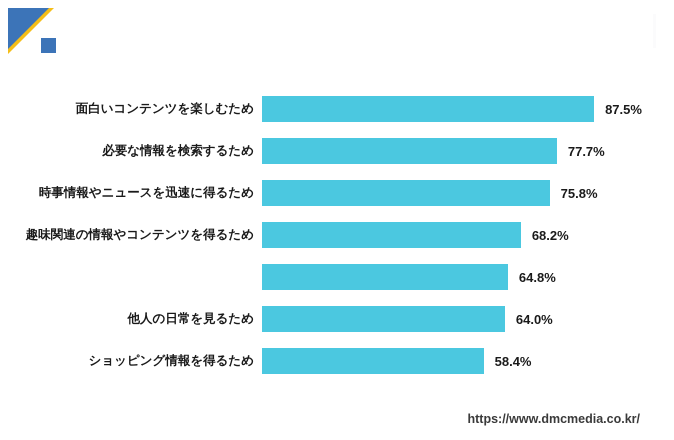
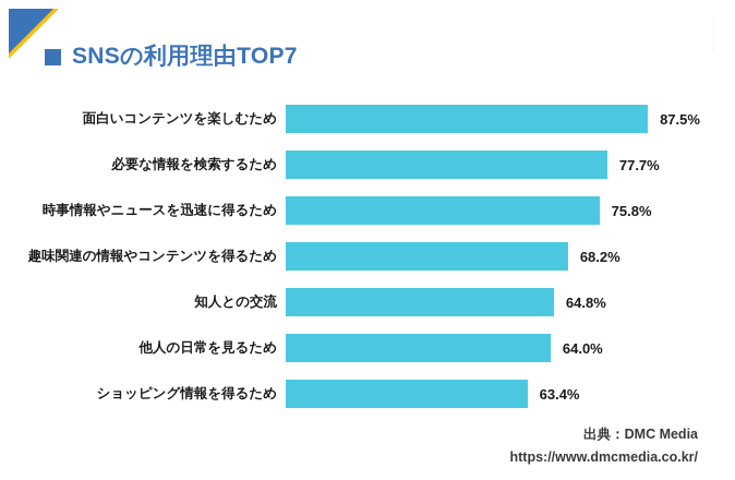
+ SNSの利用理由TOP7
  面白いコンテンツを楽しむため
  87.5%
  必要な情報を検索するため
  77.7%
  時事情報やニュースを迅速に得るため
  75.8%
  趣味関連の情報やコンテンツを得るため
  68.2%
+ 知人との交流
  64.8%
  他人の日常を見るため
  64.0%
  ショッピング情報を得るため
- 58.4%
+ 63.4%
+ 出典：DMC Media
  https://www.dmcmedia.co.kr/
